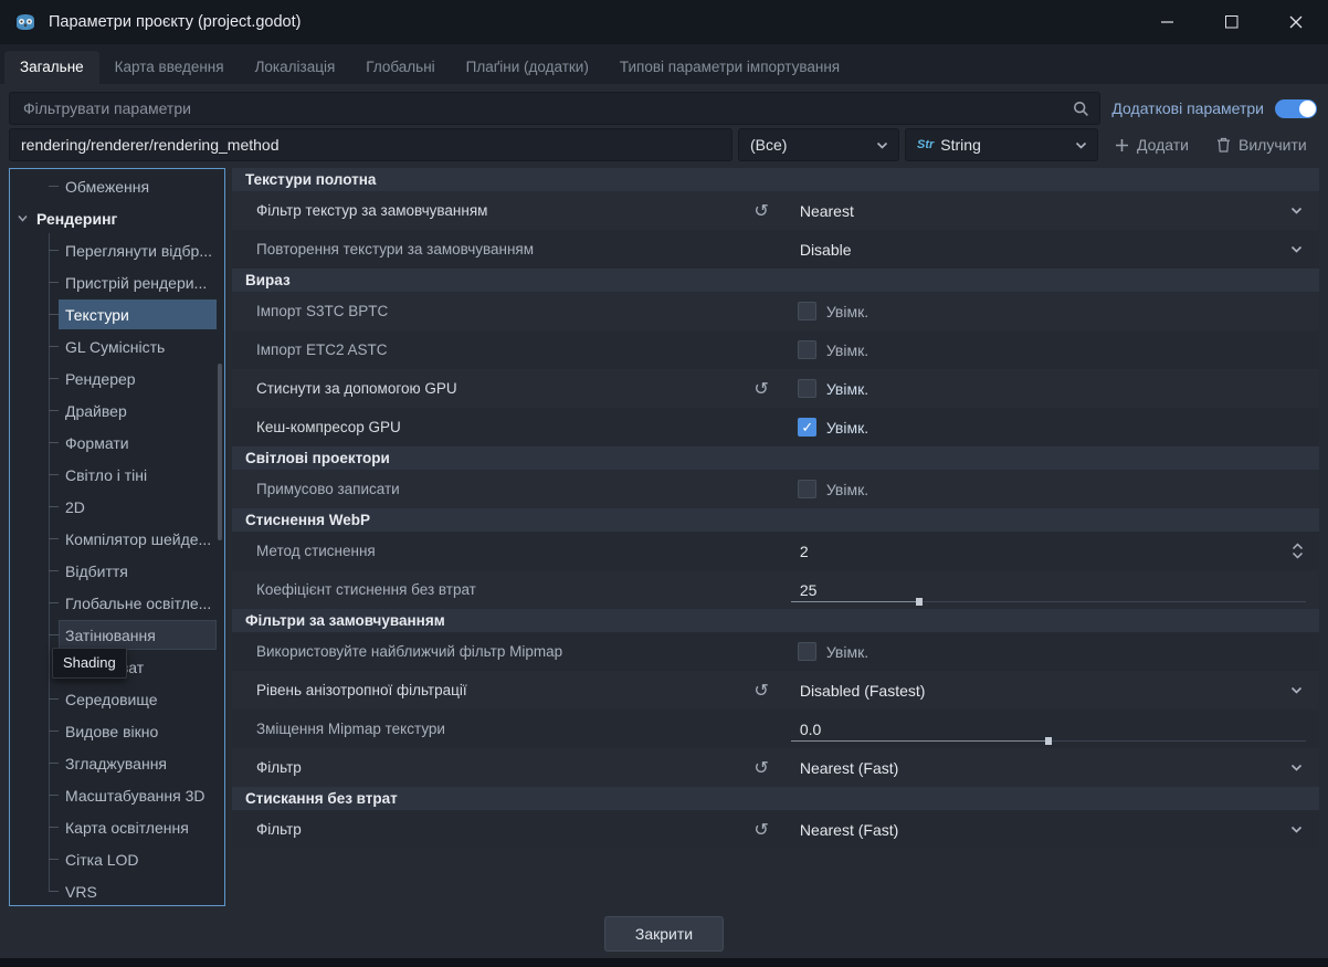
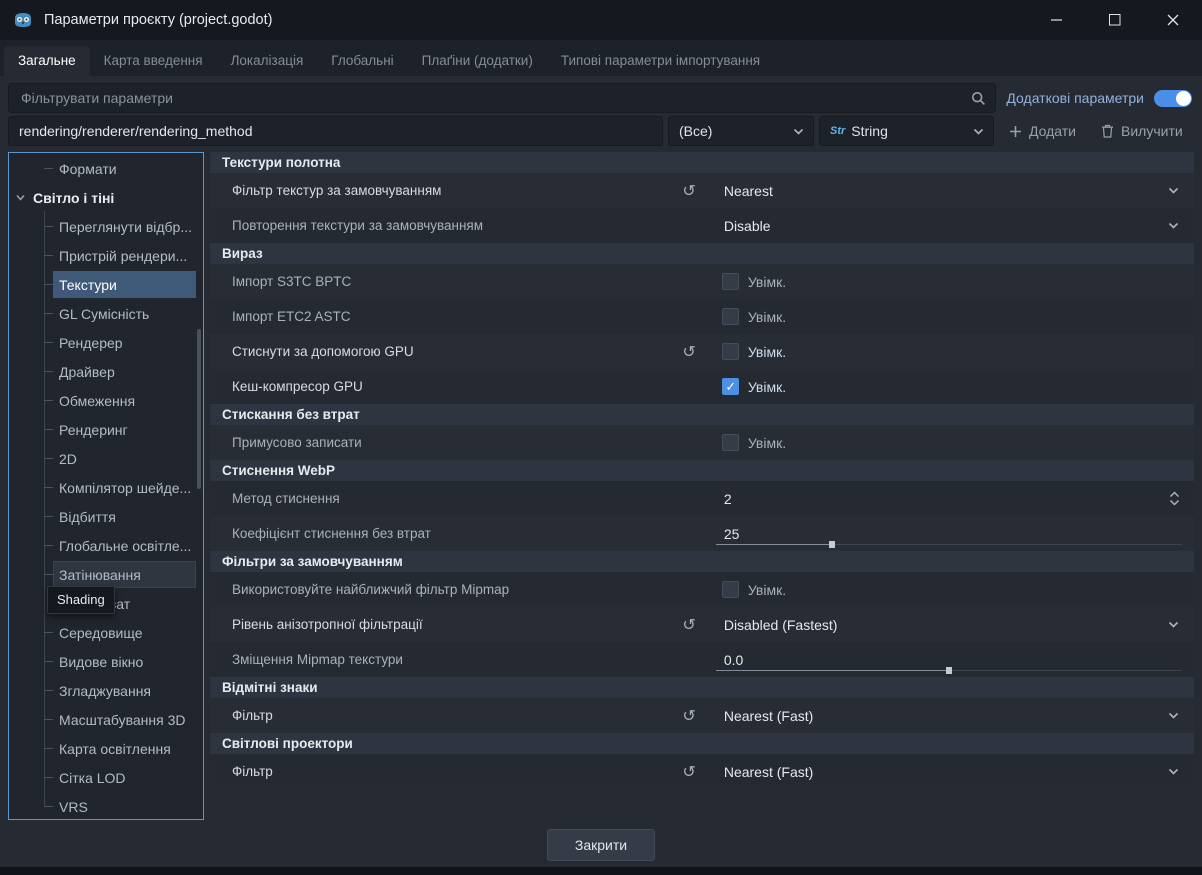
  Параметри проєкту (project.godot)
  Загальне
  Карта введення
  Локалізація
  Глобальні
  Плаґіни (додатки)
  Типові параметри імпортування
  Фільтрувати параметри
  Додаткові параметри
  rendering/renderer/rendering_method
  (Все)
  Str
  String
  Додати
  Вилучити
- Обмеження
+ Формати
- Рендеринг
+ Світло і тіні
  Переглянути відбр...
  Пристрій рендери...
  Текстури
  GL Сумісність
  Рендерер
  Драйвер
- Формати
+ Обмеження
- Світло і тіні
+ Рендеринг
  2D
  Компілятор шейде...
  Відбиття
  Глобальне освітле...
  Затінювання
  Середовище
  Видове вікно
  Згладжування
  Масштабування 3D
  Карта освітлення
  Сітка LOD
  VRS
  Shading
  Текстури полотна
  Фільтр текстур за замовчуванням
  ↺
  Nearest
  Повторення текстури за замовчуванням
  Disable
  Вираз
  Імпорт S3TC BPTC
  Увімк.
  Імпорт ETC2 ASTC
  Увімк.
  Стиснути за допомогою GPU
  ↺
  Увімк.
  Кеш-компресор GPU
  Увімк.
- Світлові проектори
+ Стискання без втрат
  Примусово записати
  Увімк.
  Стиснення WebP
  Метод стиснення
  2
  Коефіцієнт стиснення без втрат
  25
  Фільтри за замовчуванням
  Використовуйте найближчий фільтр Mipmap
  Увімк.
  Рівень анізотропної фільтрації
  ↺
  Disabled (Fastest)
  Зміщення Mipmap текстури
  0.0
+ Відмітні знаки
  Фільтр
  ↺
  Nearest (Fast)
- Стискання без втрат
+ Світлові проектори
  Фільтр
  ↺
  Nearest (Fast)
  Закрити
